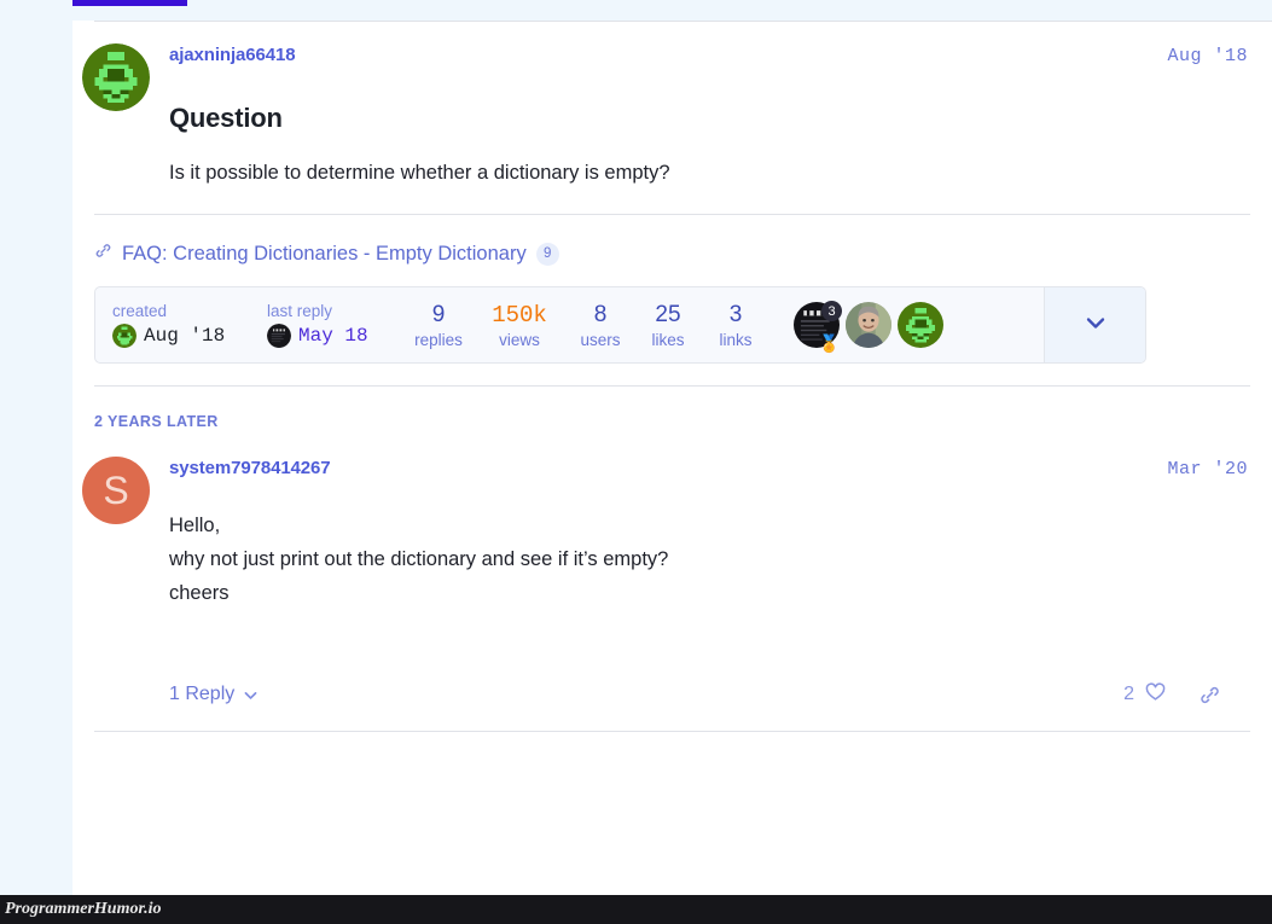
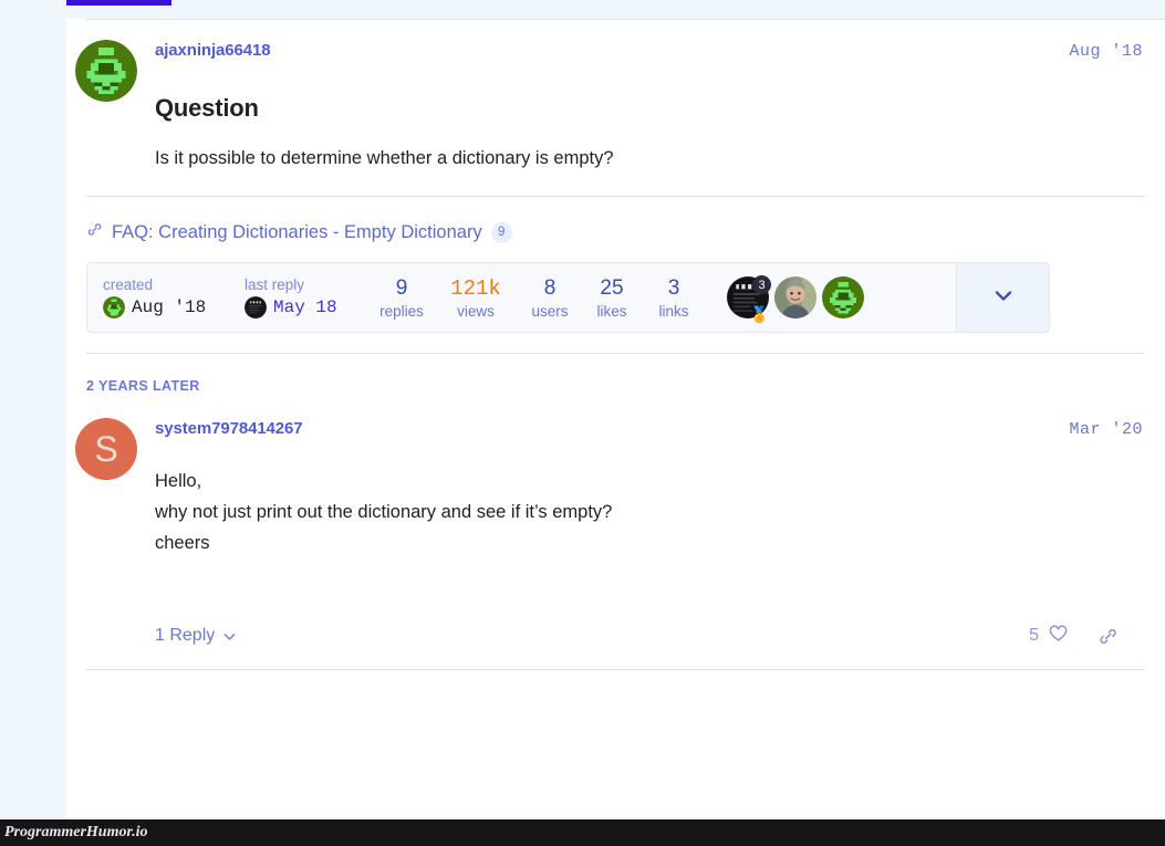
  ajaxninja66418
  Aug '18
  Question
  Is it possible to determine whether a dictionary is empty?
  FAQ: Creating Dictionaries - Empty Dictionary
  9
  created
  Aug '18
  last reply
  May 18
  9
  replies
- 150k
+ 121k
  views
  8
  users
  25
  likes
  3
  links
  3
  🏅
  2 YEARS LATER
  S
  system7978414267
  Mar '20
  Hello,
  why not just print out the dictionary and see if it’s empty?
  cheers
  1 Reply
- 2
+ 5
  ProgrammerHumor.io
